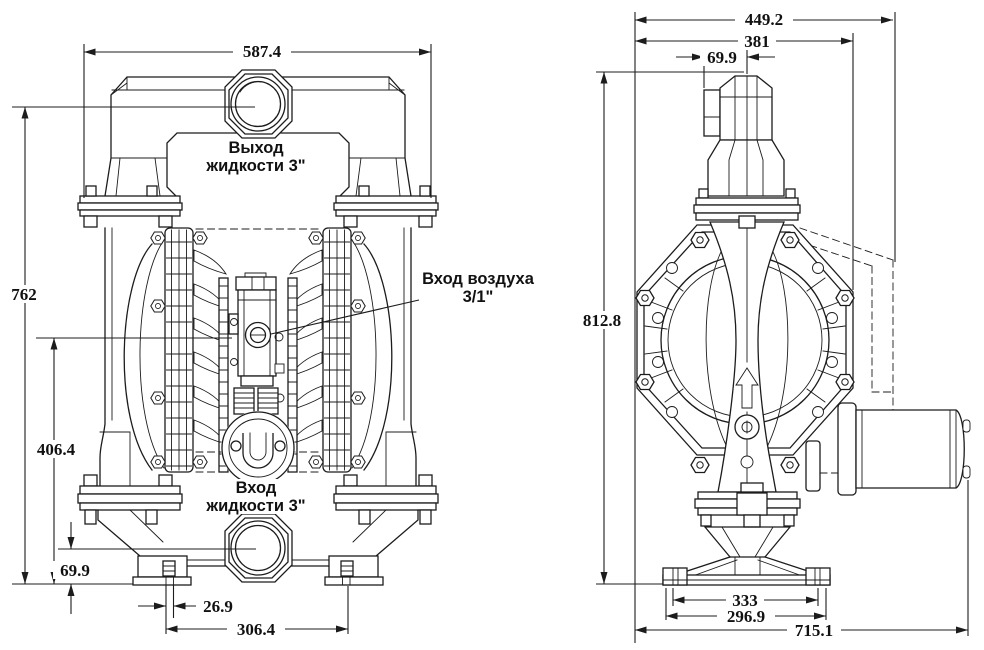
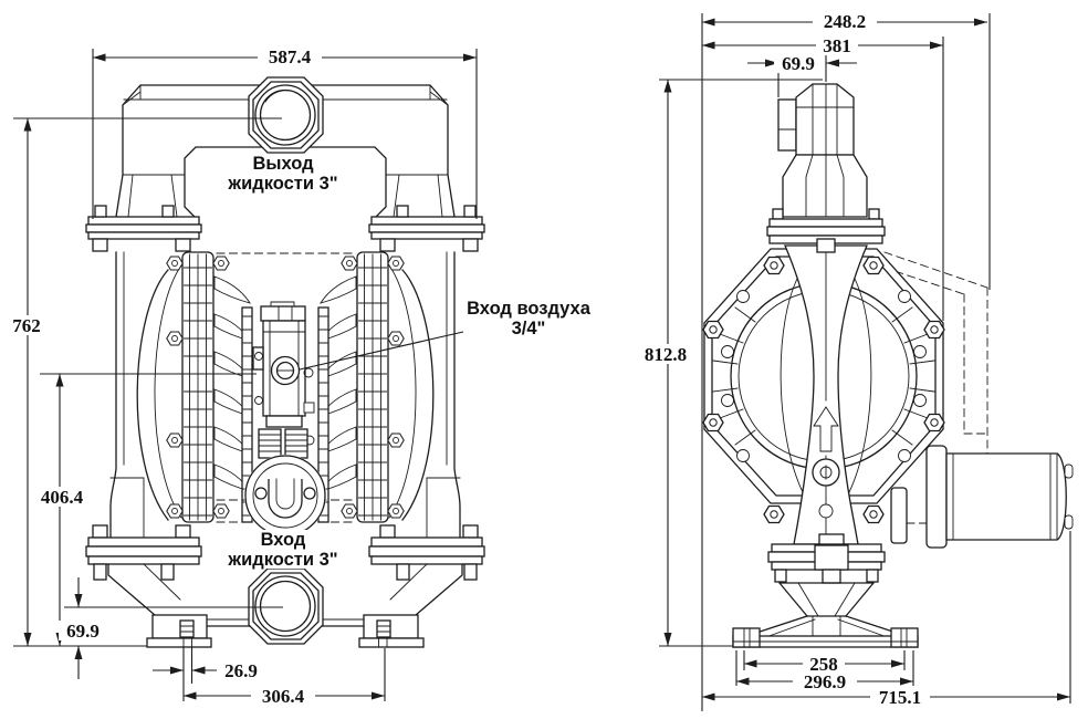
  587.4
  762
  406.4
  69.9
  26.9
  306.4
  Выход
  жидкости 3"
  Вход
  жидкости 3"
  Вход воздуха
- 3/1"
+ 3/4"
- 449.2
+ 248.2
  381
  69.9
  812.8
- 333
+ 258
  296.9
  715.1
